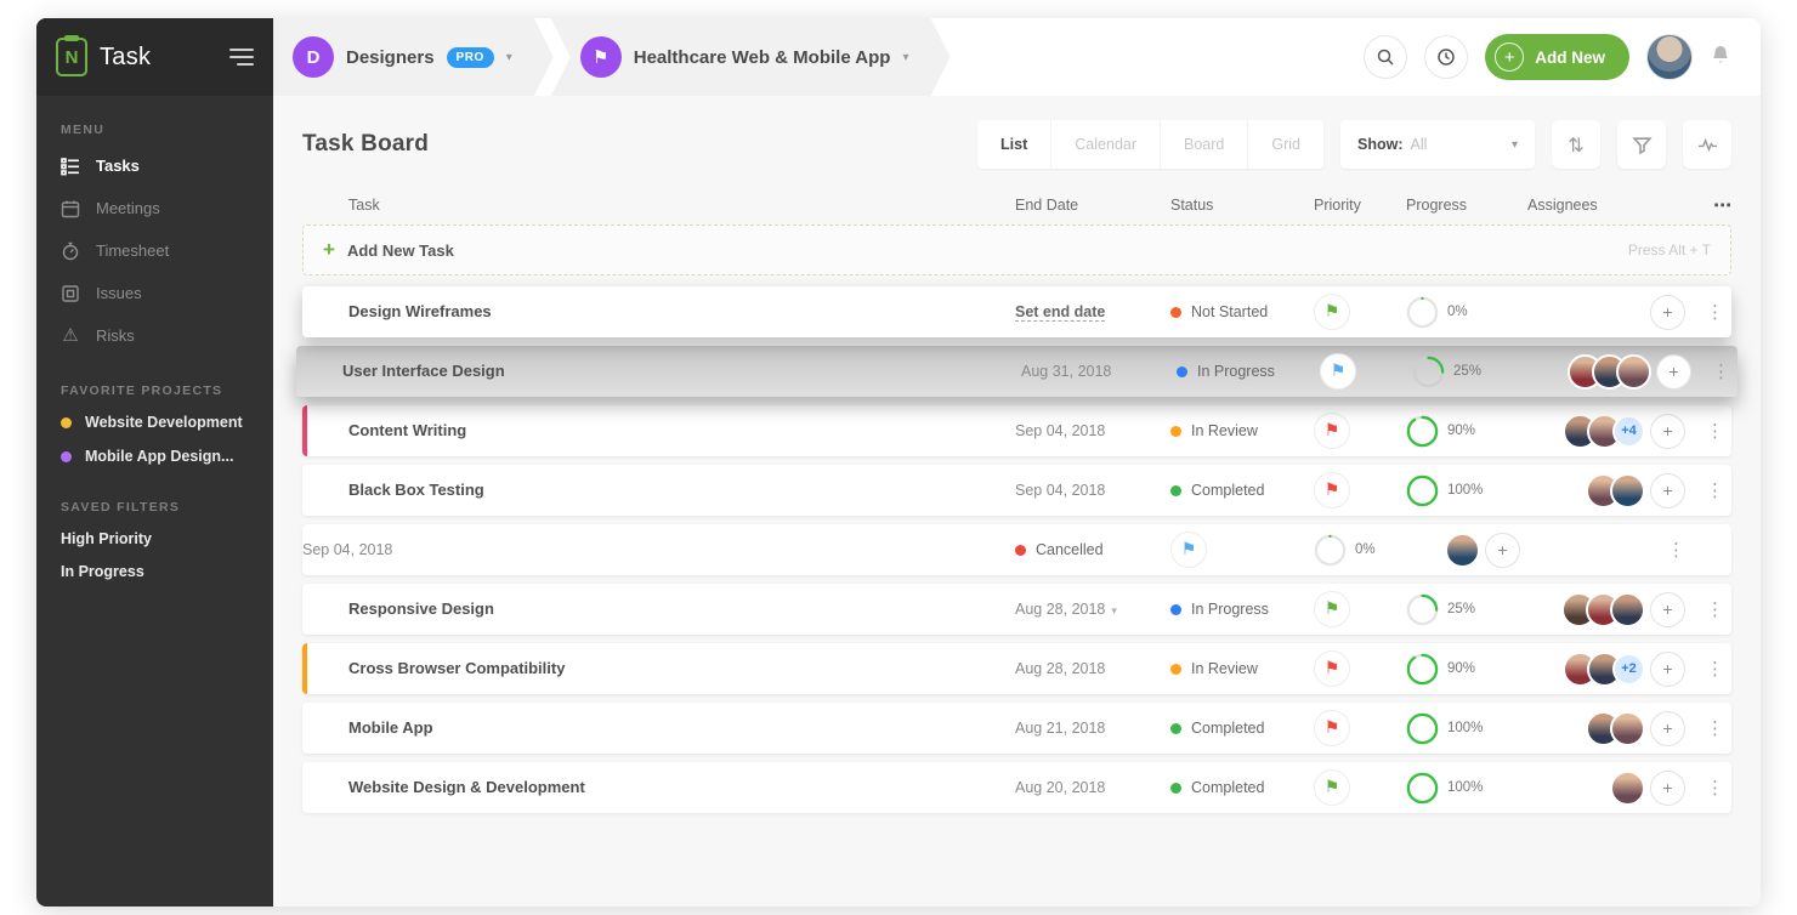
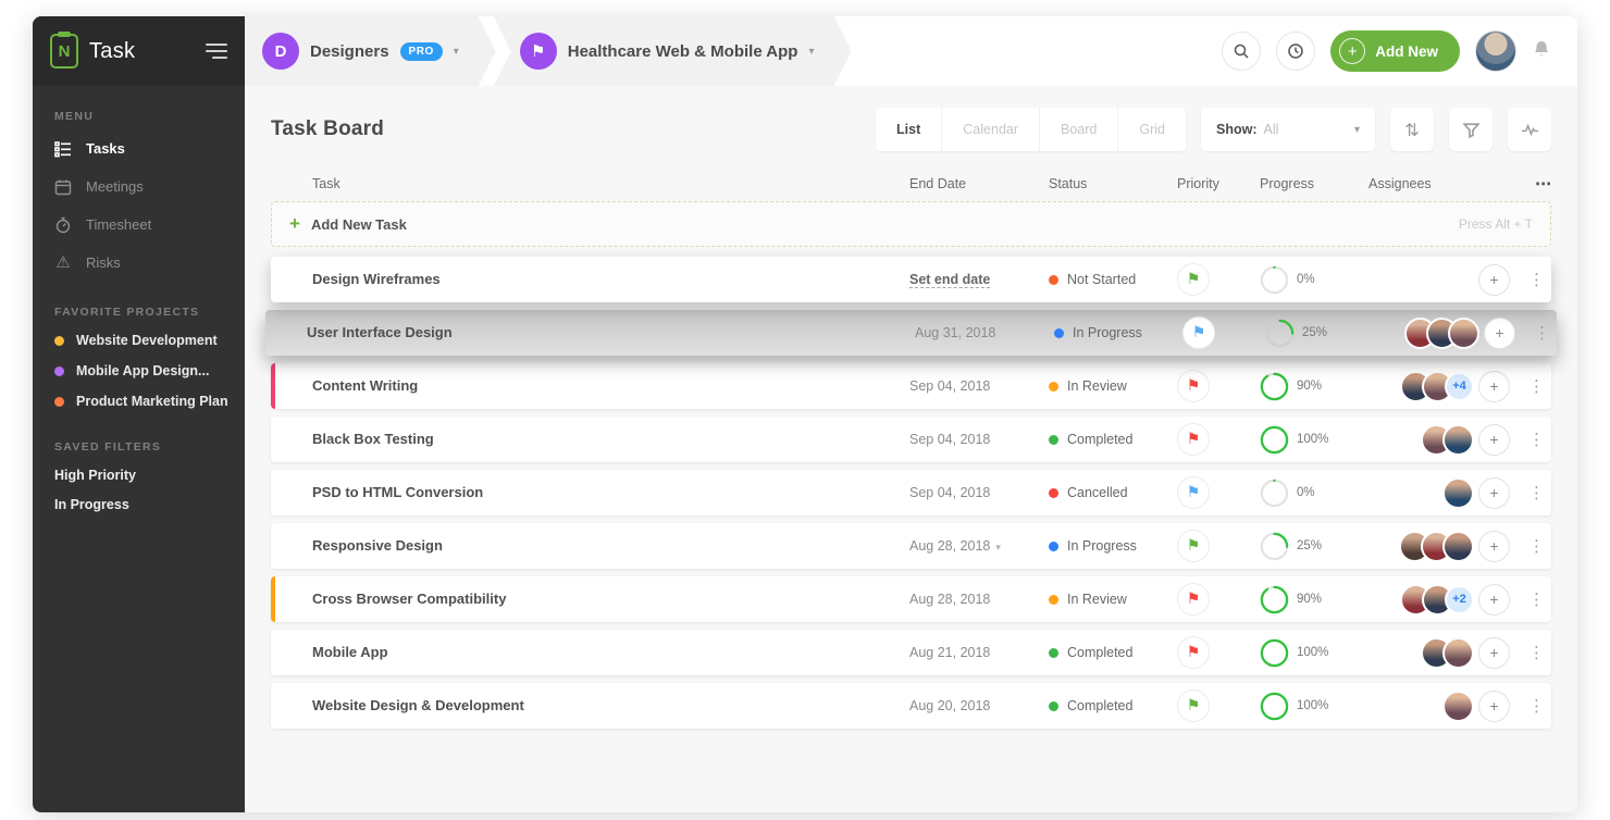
  N
  Task
  MENU
  Tasks
  Meetings
  Timesheet
- Issues
  ⚠
  Risks
  FAVORITE PROJECTS
  Website Development
  Mobile App Design...
+ Product Marketing Plan
  SAVED FILTERS
  High Priority
  In Progress
  D
  Designers
  PRO
  ▾
  ⚑
  Healthcare Web & Mobile App
  ▾
  +
  Add New
  Task Board
  List
  Calendar
  Board
  Grid
  Show:
  All
  ▾
  ⇅
  Task
  End Date
  Status
  Priority
  Progress
  Assignees
  ⋯
  +
  Add New Task
  Press Alt + T
  Design Wireframes
  Set end date
  Not Started
  ⚑
  0%
  +
  ⋮
  User Interface Design
  Aug 31, 2018
  In Progress
  ⚑
  25%
  +
  ⋮
  Content Writing
  Sep 04, 2018
  In Review
  ⚑
  90%
  +4
  +
  ⋮
  Black Box Testing
  Sep 04, 2018
  Completed
  ⚑
  100%
  +
  ⋮
+ PSD to HTML Conversion
  Sep 04, 2018
  Cancelled
  ⚑
  0%
  +
  ⋮
  Responsive Design
  Aug 28, 2018 ▾
  In Progress
  ⚑
  25%
  +
  ⋮
  Cross Browser Compatibility
  Aug 28, 2018
  In Review
  ⚑
  90%
  +2
  +
  ⋮
  Mobile App
  Aug 21, 2018
  Completed
  ⚑
  100%
  +
  ⋮
  Website Design & Development
  Aug 20, 2018
  Completed
  ⚑
  100%
  +
  ⋮
